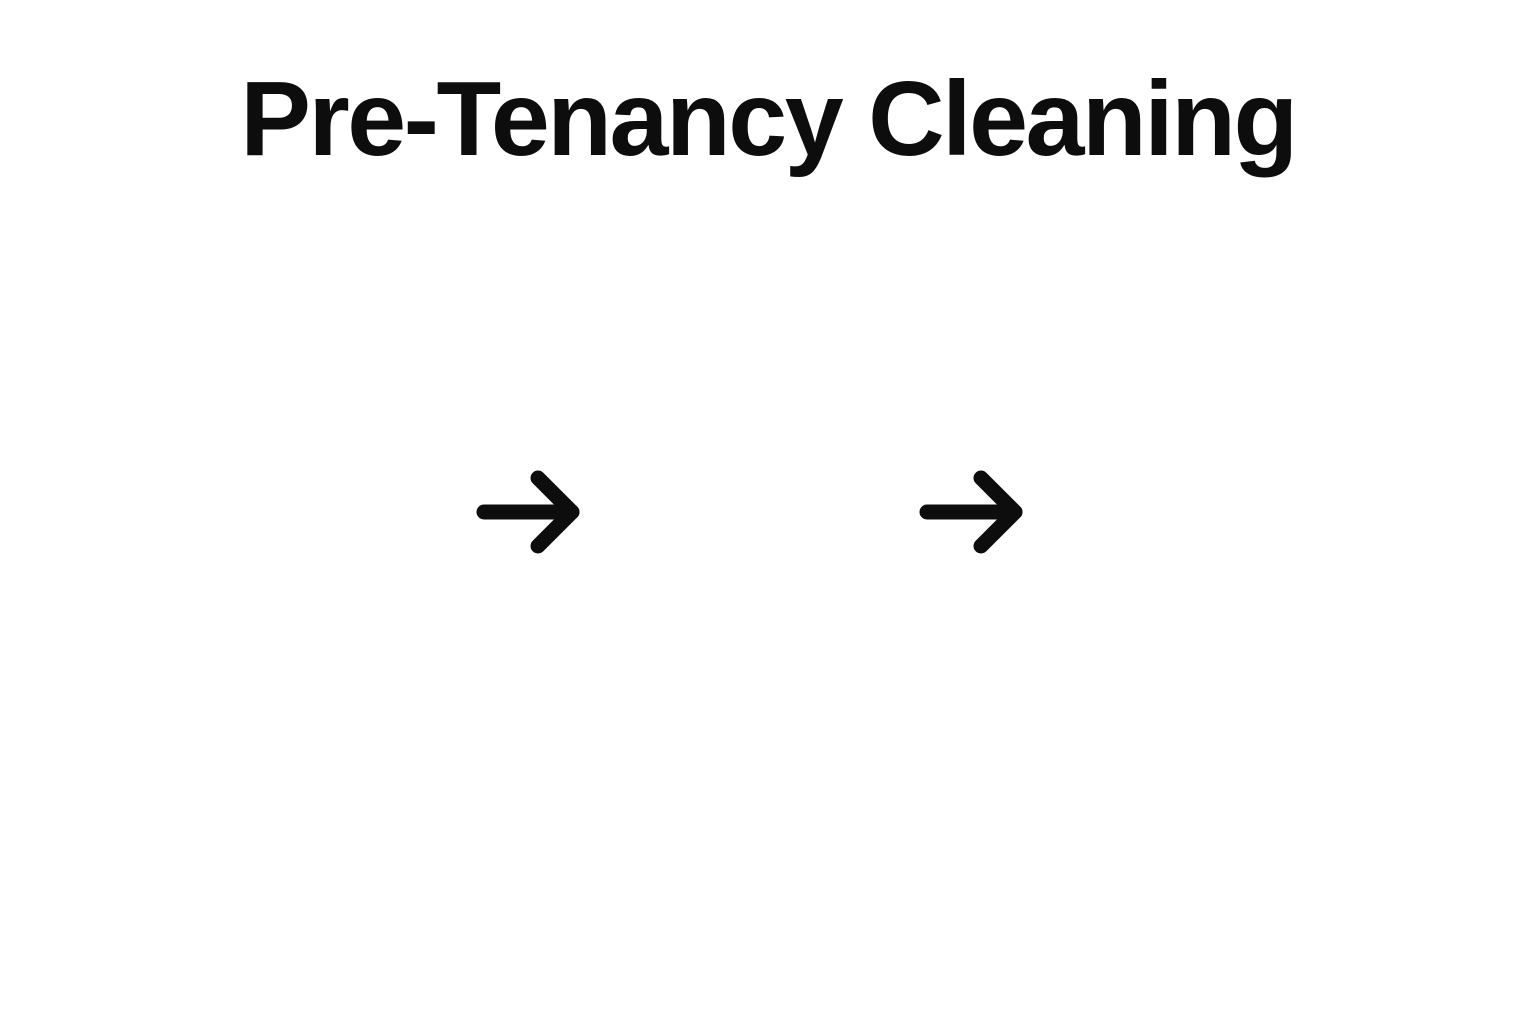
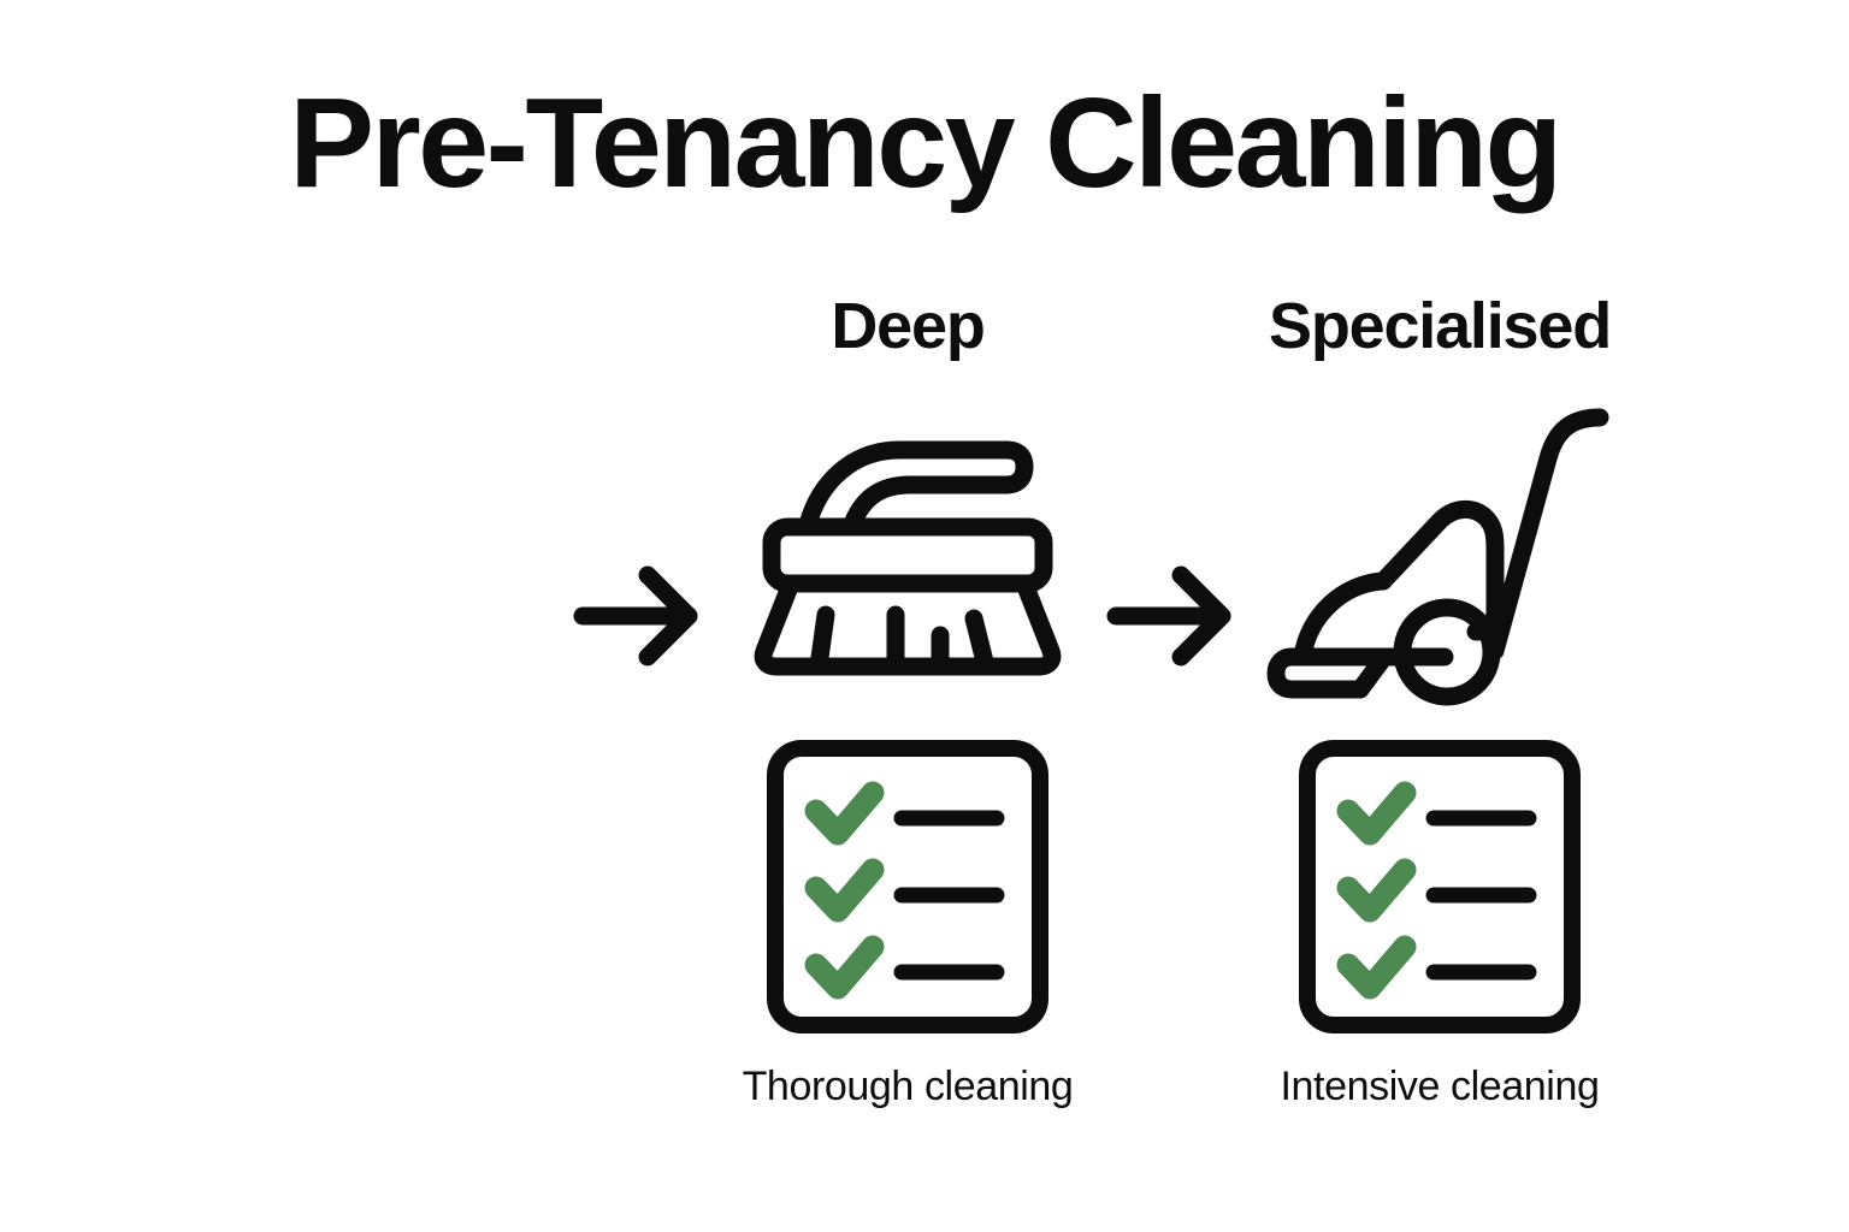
  Pre-Tenancy Cleaning
+ Deep
+ Thorough cleaning
+ Specialised
+ Intensive cleaning
